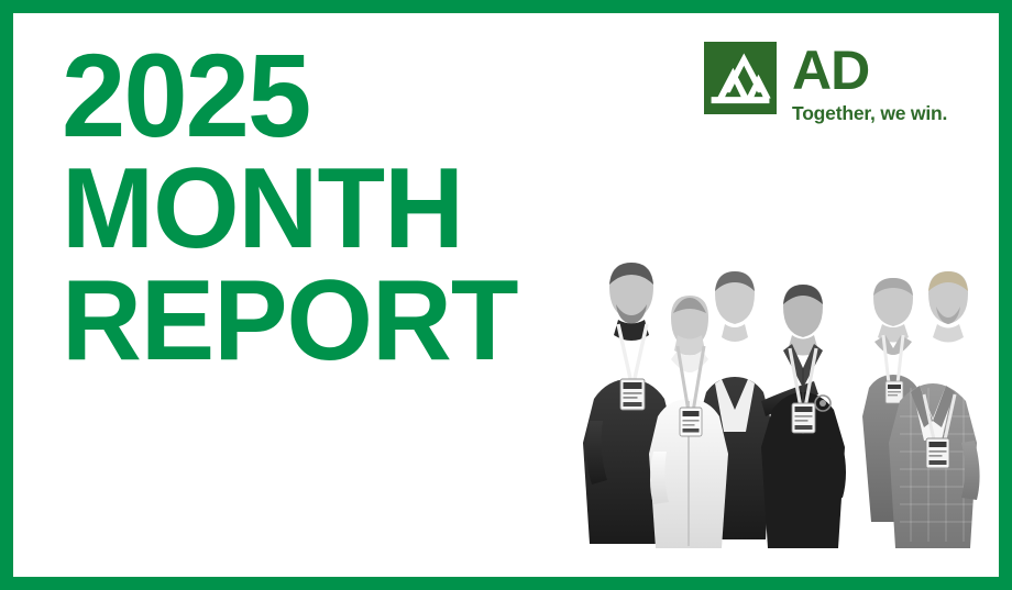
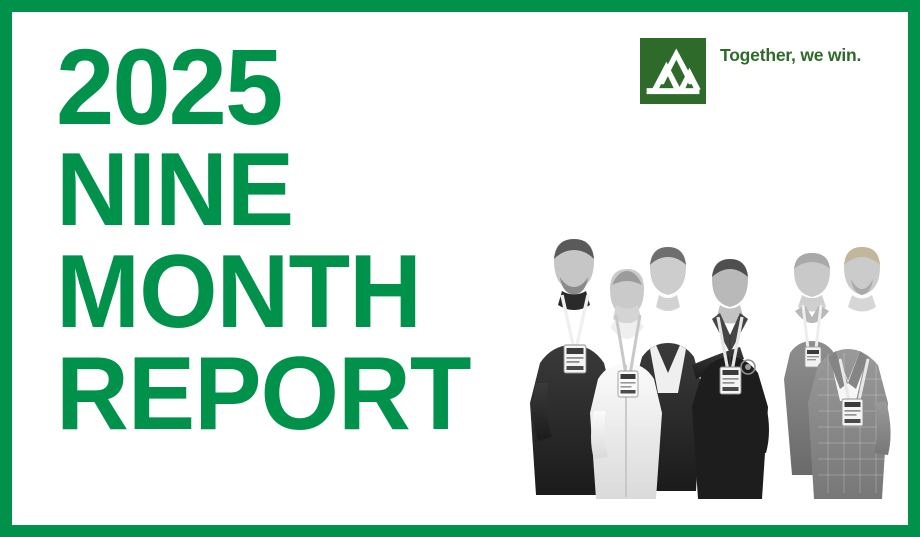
  2025
+ NINE
  MONTH
  REPORT
- AD
  Together, we win.
